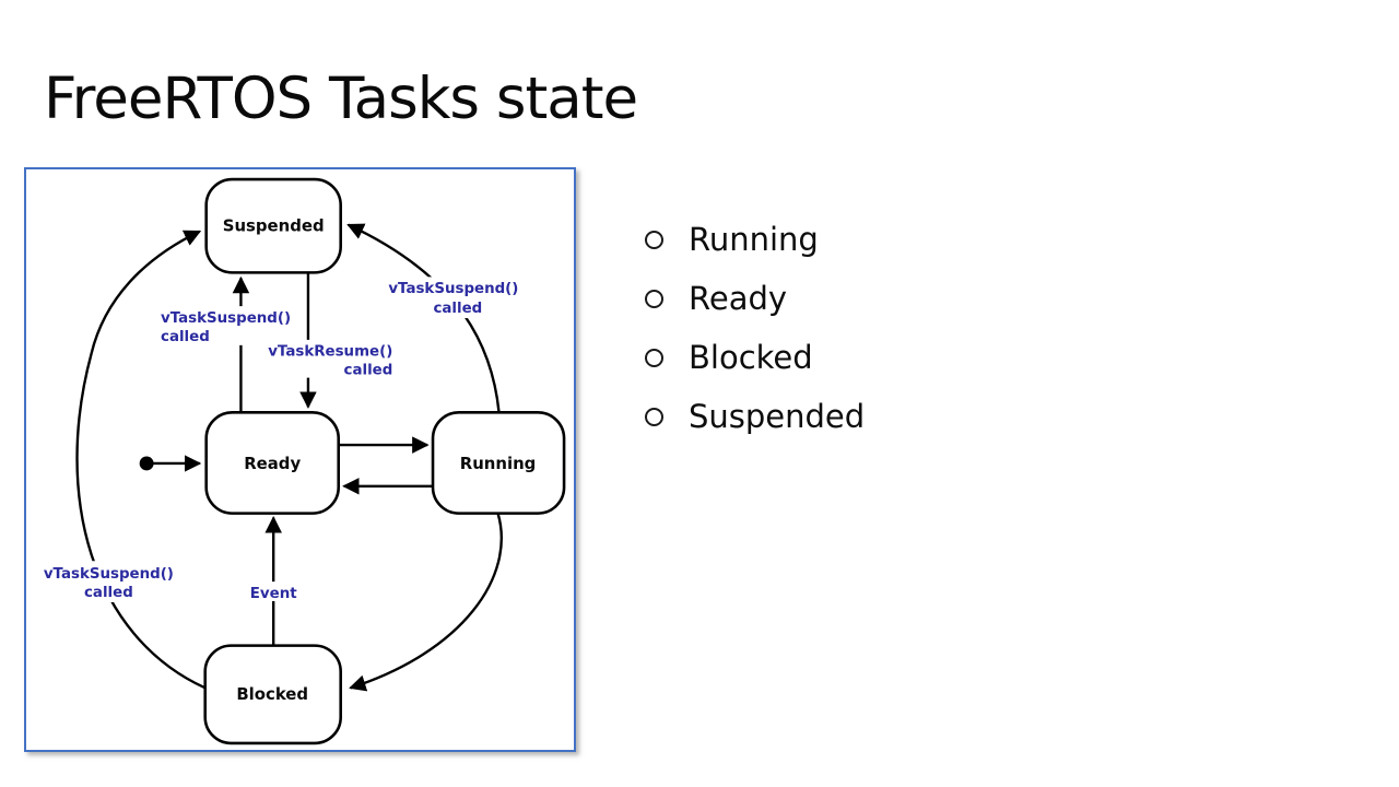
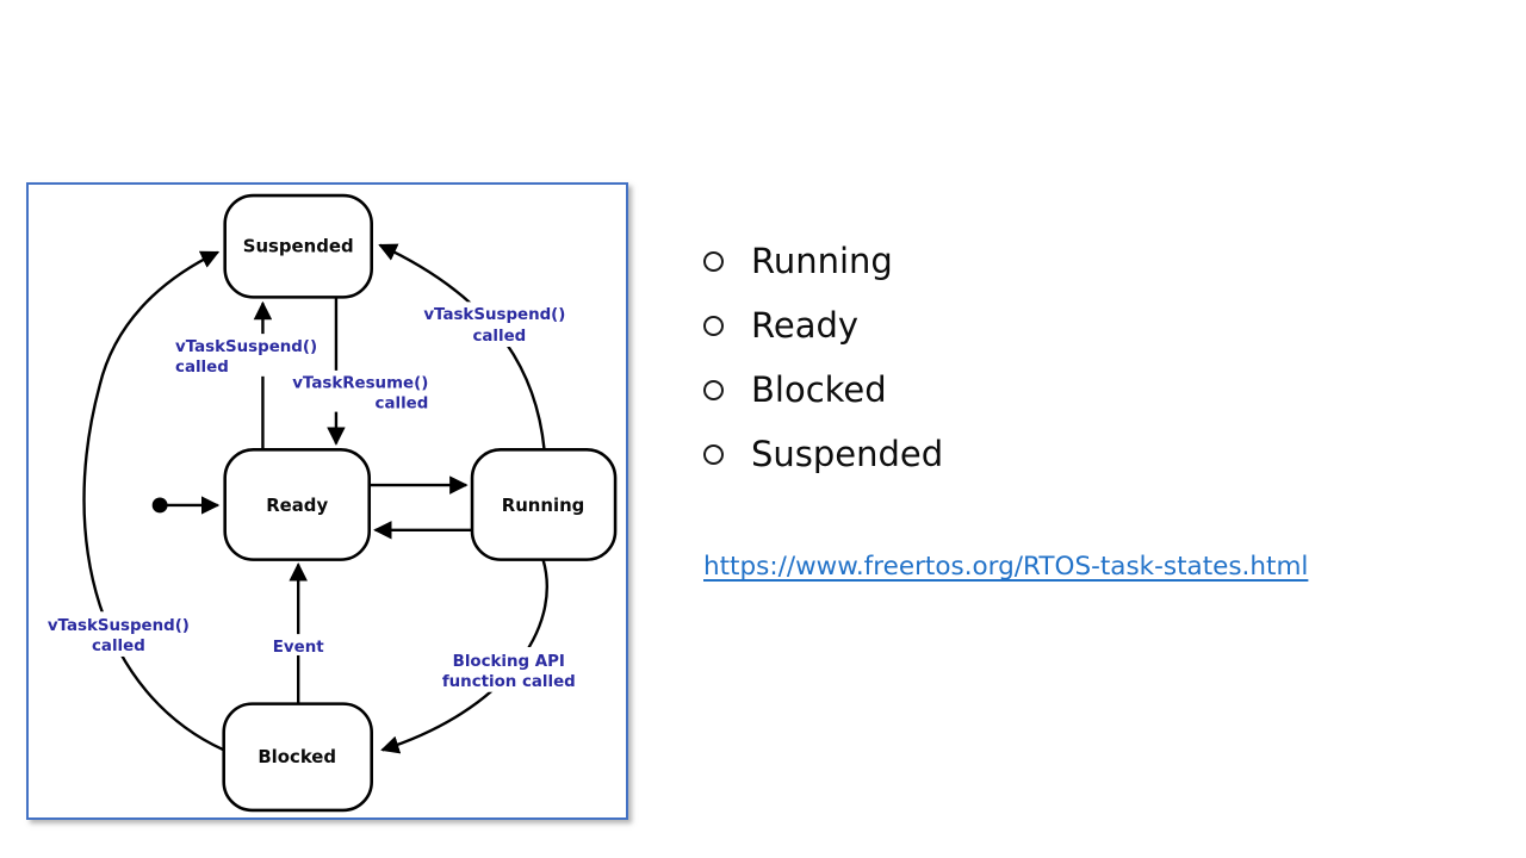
- FreeRTOS Tasks state
  vTaskSuspend()
  called
  vTaskResume()
  called
  vTaskSuspend()
  called
  vTaskSuspend()
  called
  Event
+ Blocking API
+ function called
  Suspended
  Ready
  Running
  Blocked
  Running
  Ready
  Blocked
  Suspended
+ https://www.freertos.org/RTOS-task-states.html
